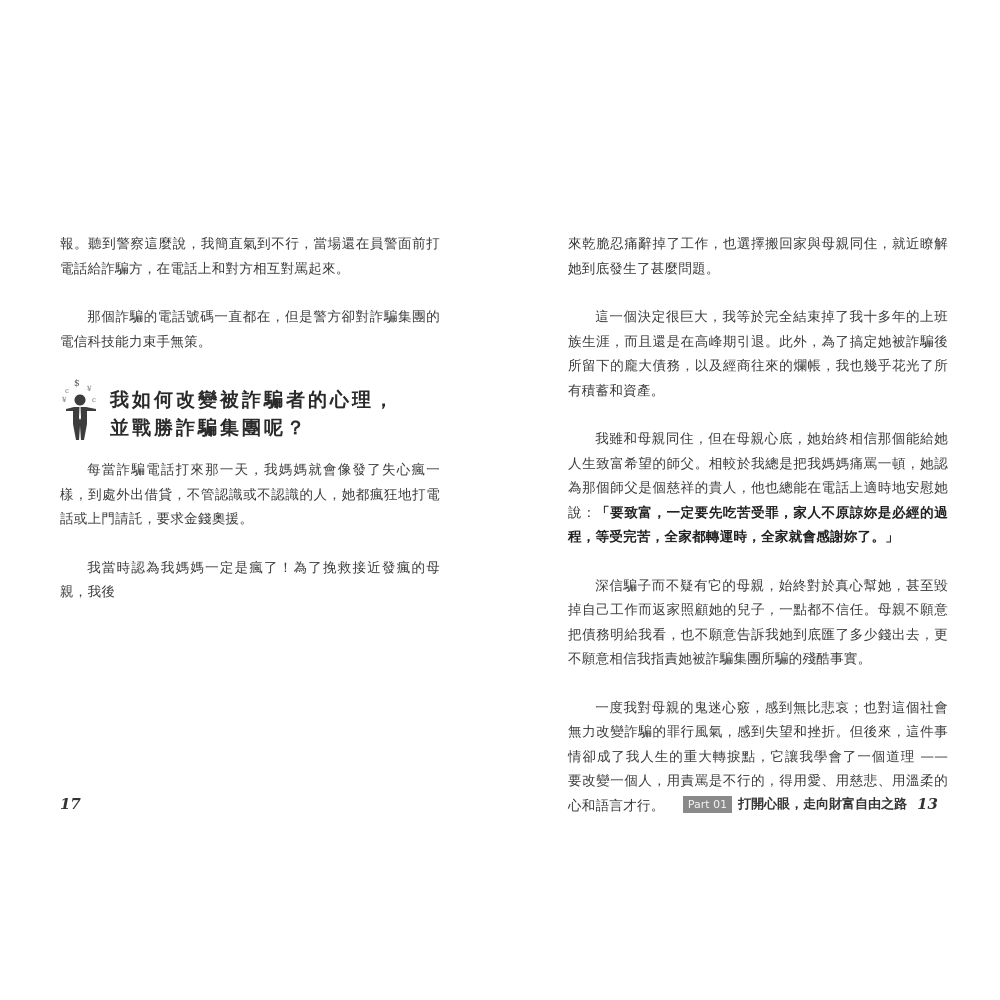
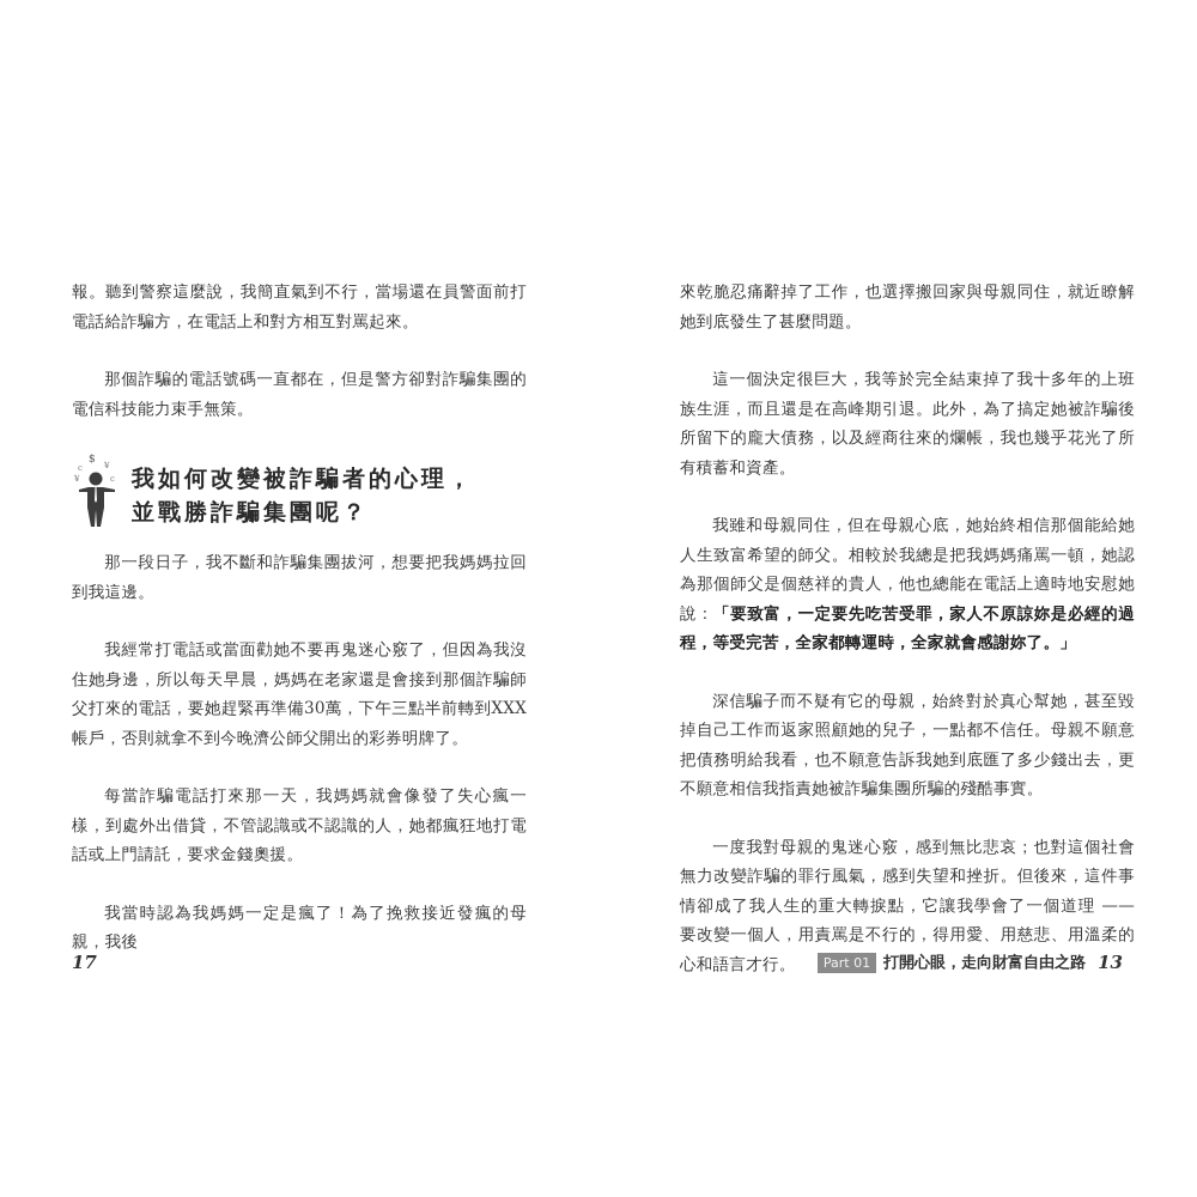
  報。聽到警察這麼說，我簡直氣到不行，當場還在員警面前打電話給詐騙方，在電話上和對方相互對罵起來。
  那個詐騙的電話號碼一直都在，但是警方卻對詐騙集團的電信科技能力束手無策。
  $
  c
  ¥
  ¥
  c
  我如何改變被詐騙者的心理，
  並戰勝詐騙集團呢？
+ 那一段日子，我不斷和詐騙集團拔河，想要把我媽媽拉回到我這邊。
+ 我經常打電話或當面勸她不要再鬼迷心竅了，但因為我沒住她身邊，所以每天早晨，媽媽在老家還是會接到那個詐騙師父打來的電話，要她趕緊再準備30萬，下午三點半前轉到XXX帳戶，否則就拿不到今晚濟公師父開出的彩券明牌了。
  每當詐騙電話打來那一天，我媽媽就會像發了失心瘋一樣，到處外出借貸，不管認識或不認識的人，她都瘋狂地打電話或上門請託，要求金錢奧援。
  我當時認為我媽媽一定是瘋了！為了挽救接近發瘋的母親，我後
  17
  來乾脆忍痛辭掉了工作，也選擇搬回家與母親同住，就近瞭解她到底發生了甚麼問題。
  這一個決定很巨大，我等於完全結束掉了我十多年的上班族生涯，而且還是在高峰期引退。此外，為了搞定她被詐騙後所留下的龐大債務，以及經商往來的爛帳，我也幾乎花光了所有積蓄和資產。
  我雖和母親同住，但在母親心底，她始終相信那個能給她人生致富希望的師父。相較於我總是把我媽媽痛罵一頓，她認為那個師父是個慈祥的貴人，他也總能在電話上適時地安慰她說：「要致富，一定要先吃苦受罪，家人不原諒妳是必經的過程，等受完苦，全家都轉運時，全家就會感謝妳了。」
  深信騙子而不疑有它的母親，始終對於真心幫她，甚至毀掉自己工作而返家照顧她的兒子，一點都不信任。母親不願意把債務明給我看，也不願意告訴我她到底匯了多少錢出去，更不願意相信我指責她被詐騙集團所騙的殘酷事實。
  一度我對母親的鬼迷心竅，感到無比悲哀；也對這個社會無力改變詐騙的罪行風氣，感到失望和挫折。但後來，這件事情卻成了我人生的重大轉捩點，它讓我學會了一個道理 —— 要改變一個人，用責罵是不行的，得用愛、用慈悲、用溫柔的心和語言才行。
  Part 01
  打開心眼，走向財富自由之路
  13
